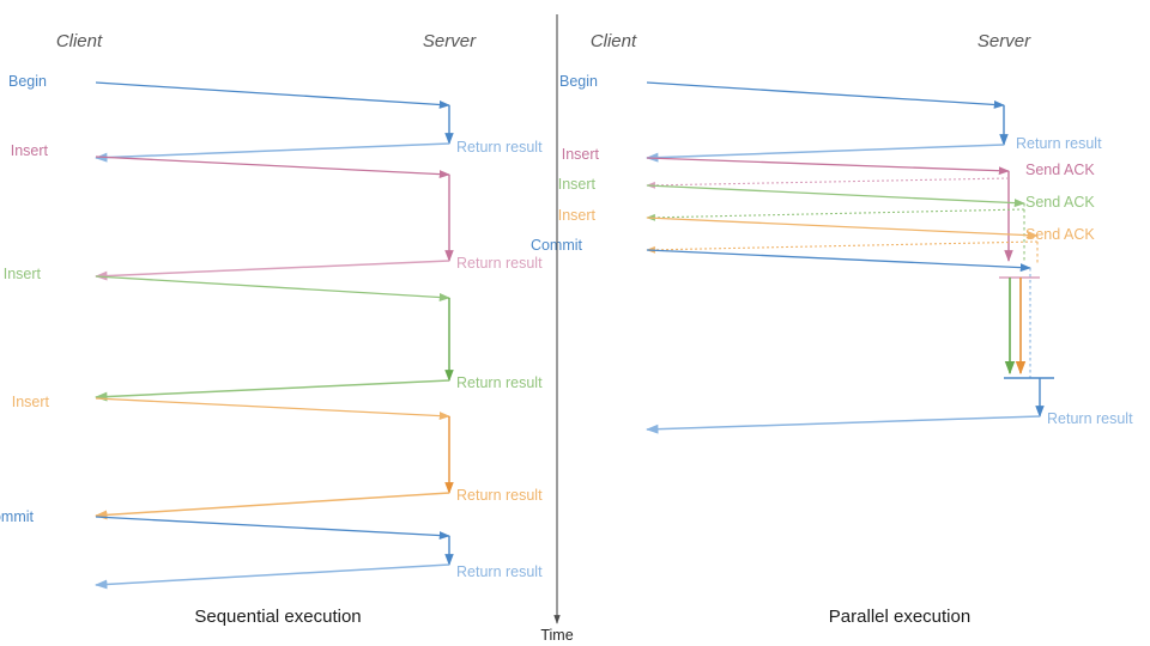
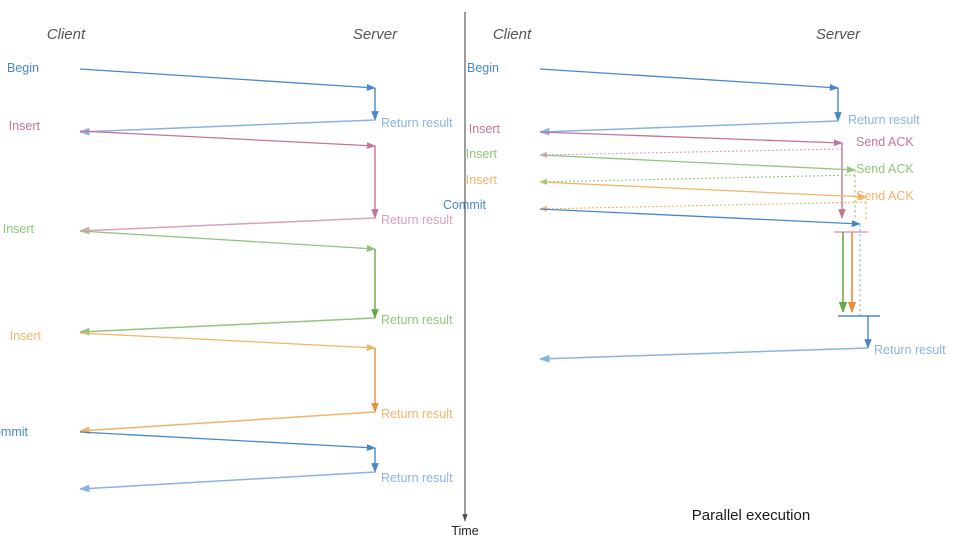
  Client
  Server
  Begin
  Return result
  Insert
  Return result
  Insert
  Return result
  Insert
  Return result
  Return result
- Sequential execution
  Client
  Server
  Begin
  Return result
  Insert
  Send ACK
  Insert
  Send ACK
  Insert
  Send ACK
  Commit
  Return result
  Parallel execution
  Time
